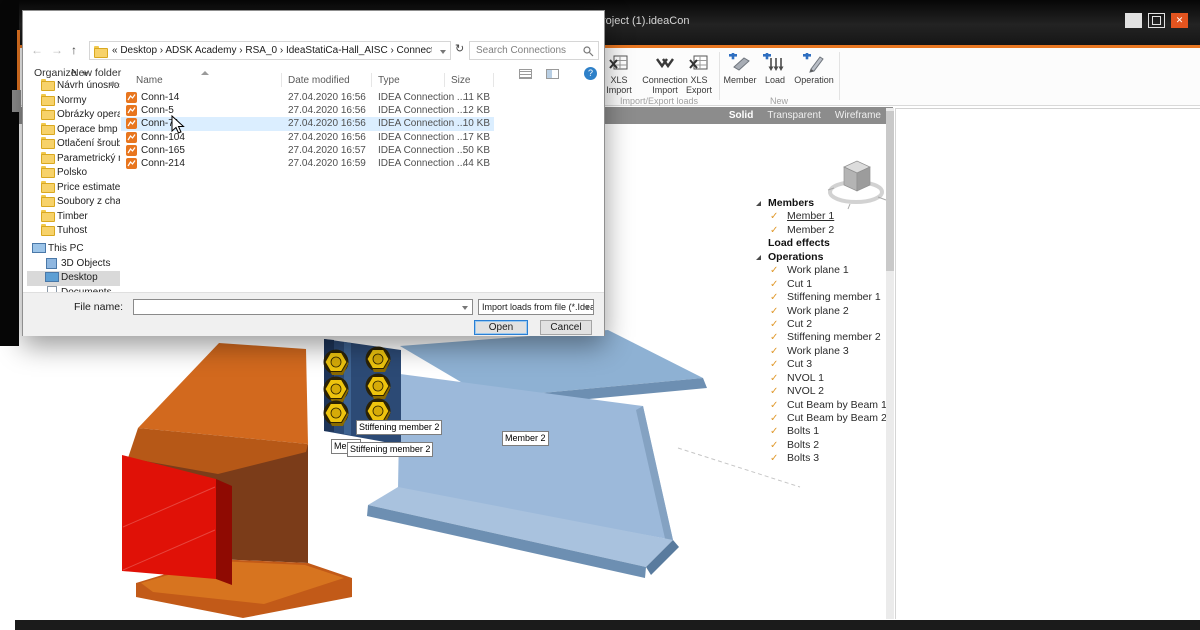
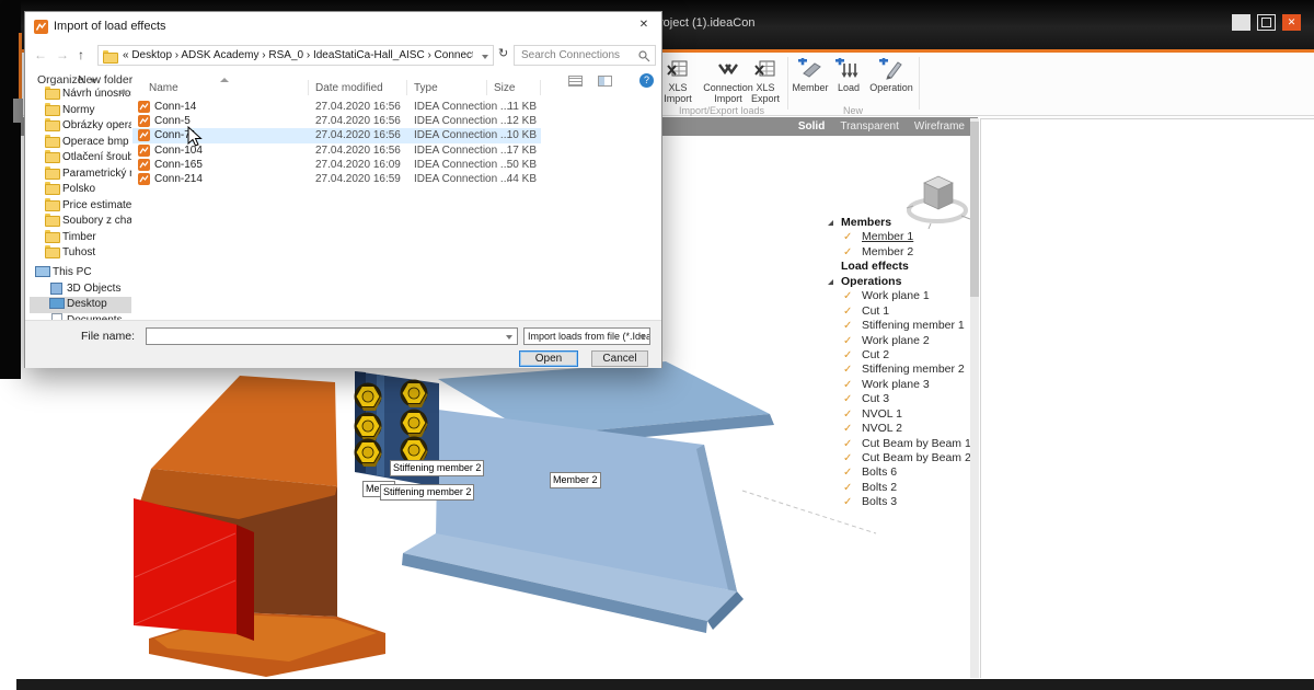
  Stiffening member 2
  Member 2
  Stiffening member 2
  Members
  ✓
  Member 1
  ✓
  Member 2
  Load effects
  Operations
  ✓
  Work plane 1
  ✓
  Cut 1
  ✓
  Stiffening member 1
  ✓
  Work plane 2
  ✓
  Cut 2
  ✓
  Stiffening member 2
  ✓
  Work plane 3
  ✓
  Cut 3
  ✓
  NVOL 1
  ✓
  NVOL 2
  ✓
  Cut Beam by Beam 1
  ✓
  Cut Beam by Beam 2
  ✓
- Bolts 1
+ Bolts 6
  ✓
  Bolts 2
  ✓
  Bolts 3
  oject (1).ideaCon
  XLS
  Import
  Connection
  Import
  XLS
  Export
  Import/Export loads
  Member
  Load
  Operation
  New
  Solid
  Transparent
  Wireframe
+ Import of load effects
  ←
  →
  ↑
  « Desktop › ADSK Academy › RSA_0 › IdeaStatiCa-Hall_AISC › Connec
  Search Connections
  Organize
  New folder
  Návrh únosno
  Normy
  Obrázky opera
  Operace bmp
  Otlačení šroub
  Parametrický
  Polsko
  Price estimate
  Soubory z cha
  Timber
  Tuhost
  This PC
  3D Objects
  Desktop
  Name
  Date modified
  Type
  Size
  Conn-14
  27.04.2020 16:56
  IDEA Connection ...
  11 KB
  Conn-5
  27.04.2020 16:56
  IDEA Connection ...
  12 KB
  Conn-7
  27.04.2020 16:56
  IDEA Connection ...
  10 KB
  Conn-104
  27.04.2020 16:56
  IDEA Connection ...
  17 KB
  Conn-165
- 27.04.2020 16:57
+ 27.04.2020 16:09
  IDEA Connection ...
  50 KB
  Conn-214
  27.04.2020 16:59
  IDEA Connection ...
  44 KB
  File name:
  Import loads from file (*.Idea
  Open
  Cancel
